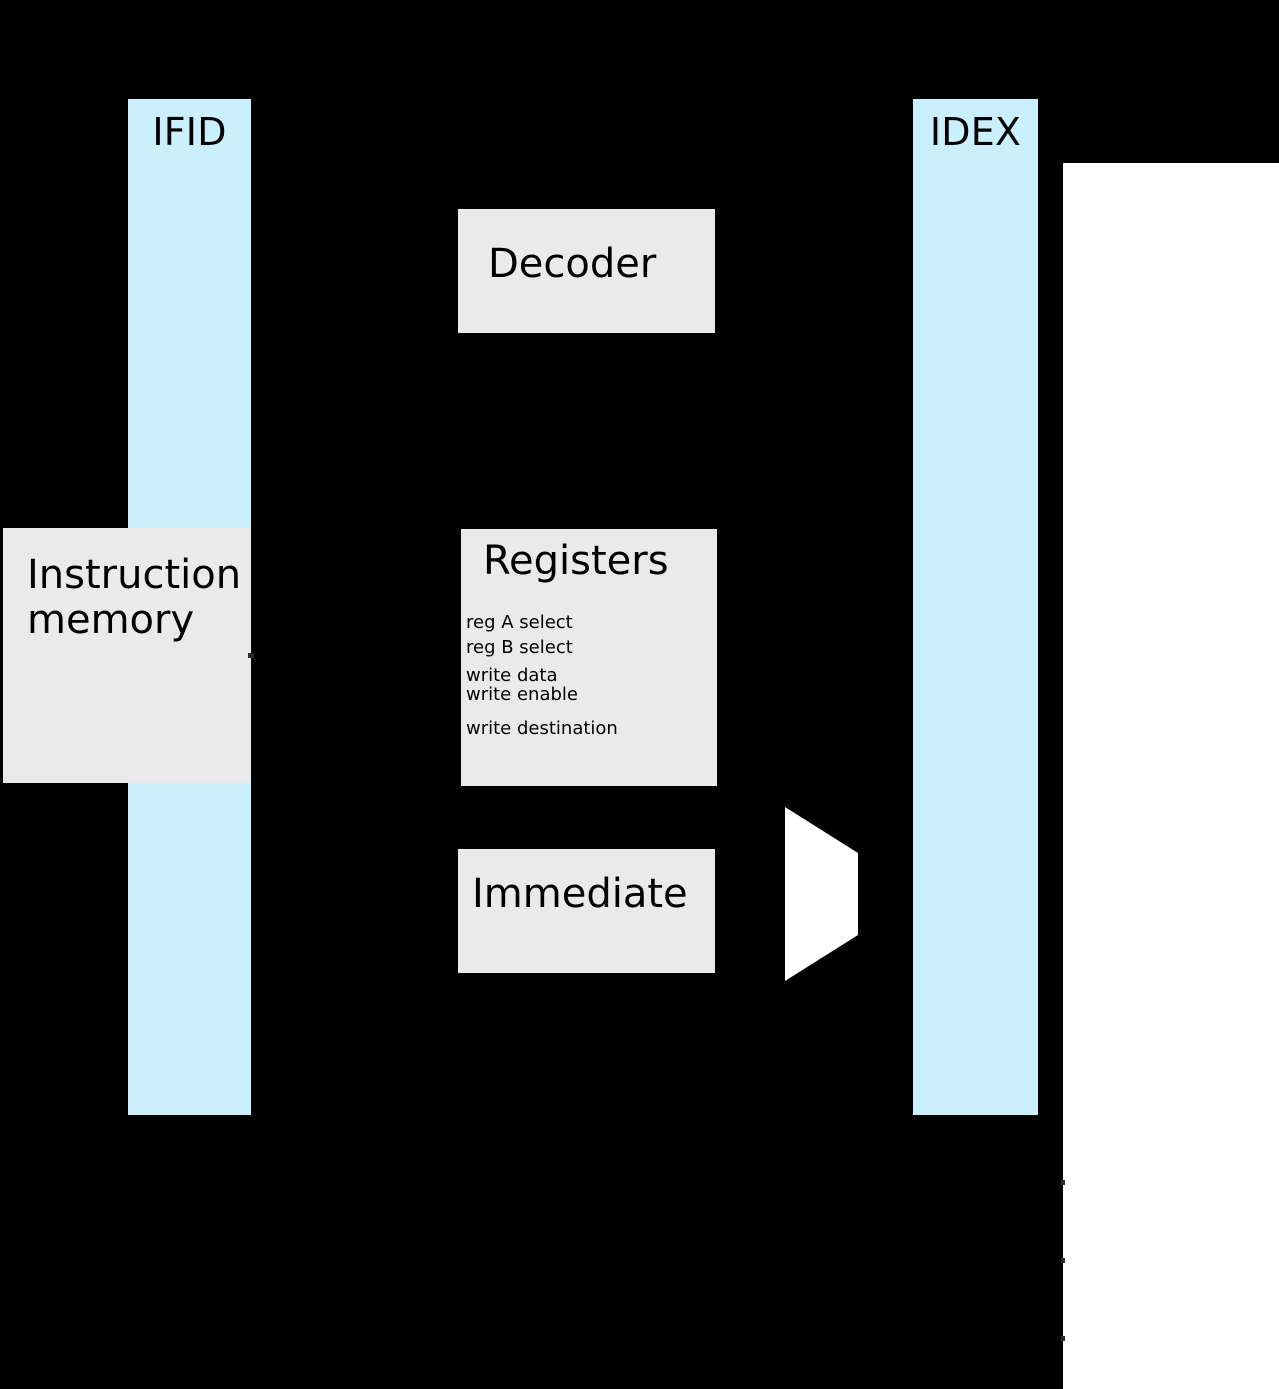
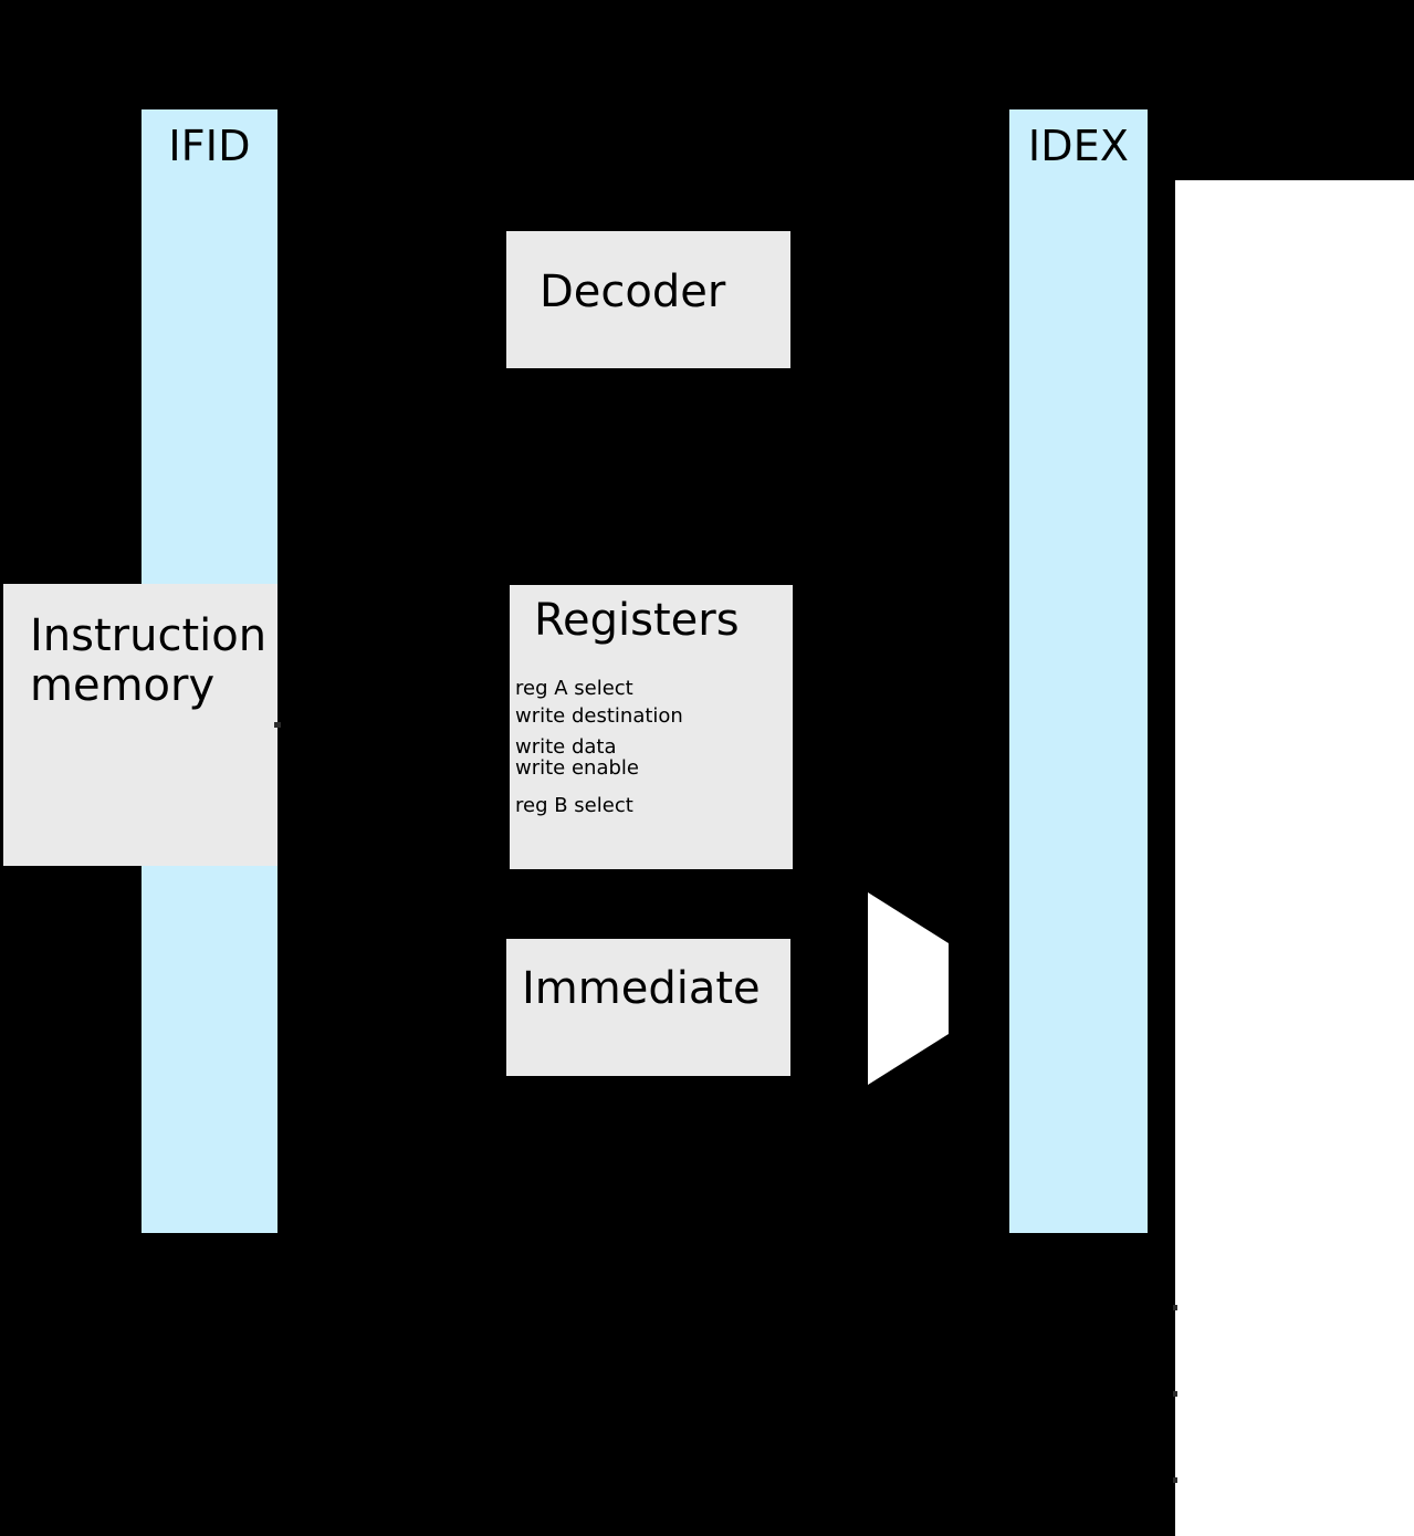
  IFID
  IDEX
  Decoder
  Instruction
  memory
  Registers
  reg A select
- reg B select
+ write destination
  write data
  write enable
- write destination
+ reg B select
  Immediate
